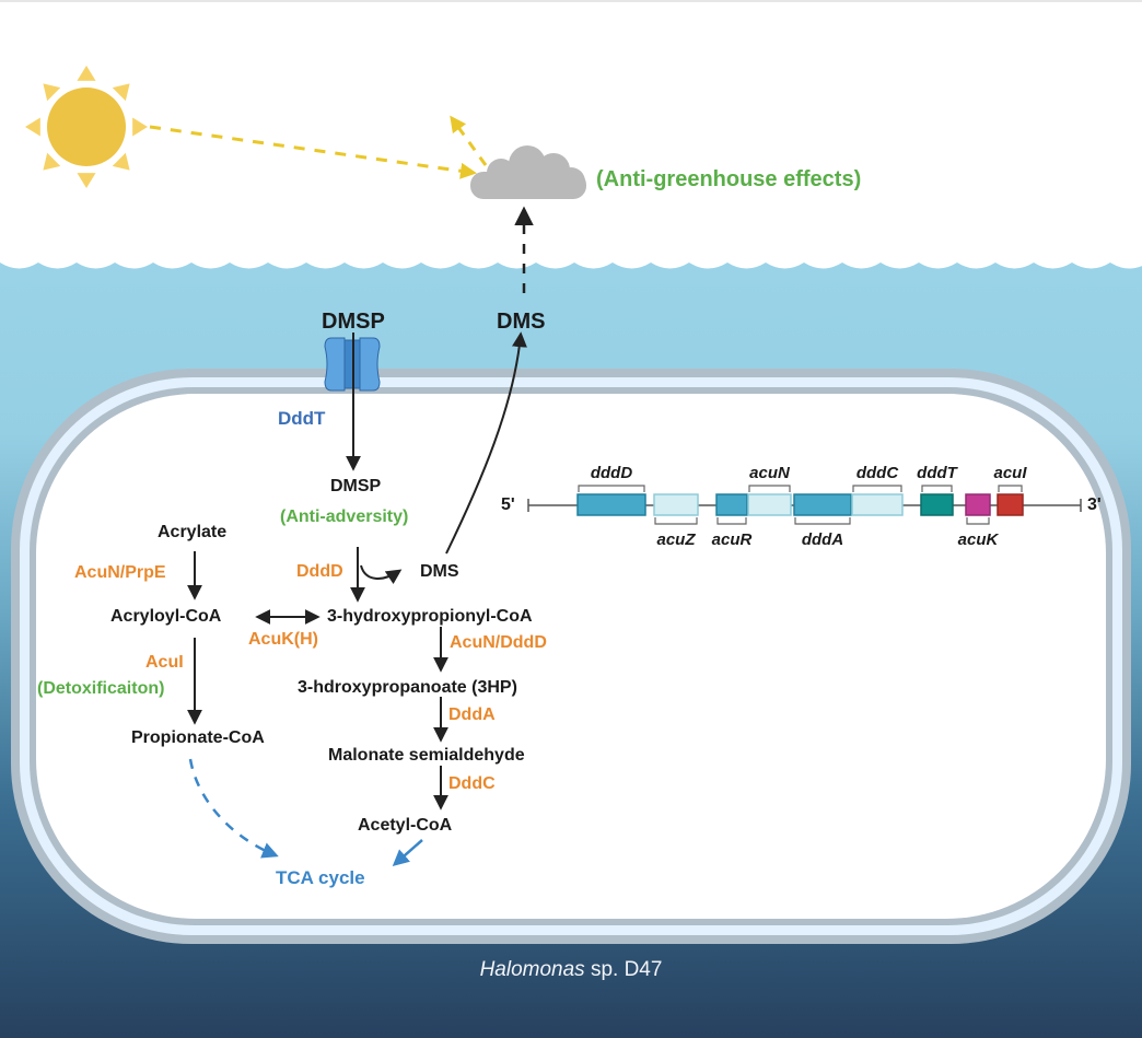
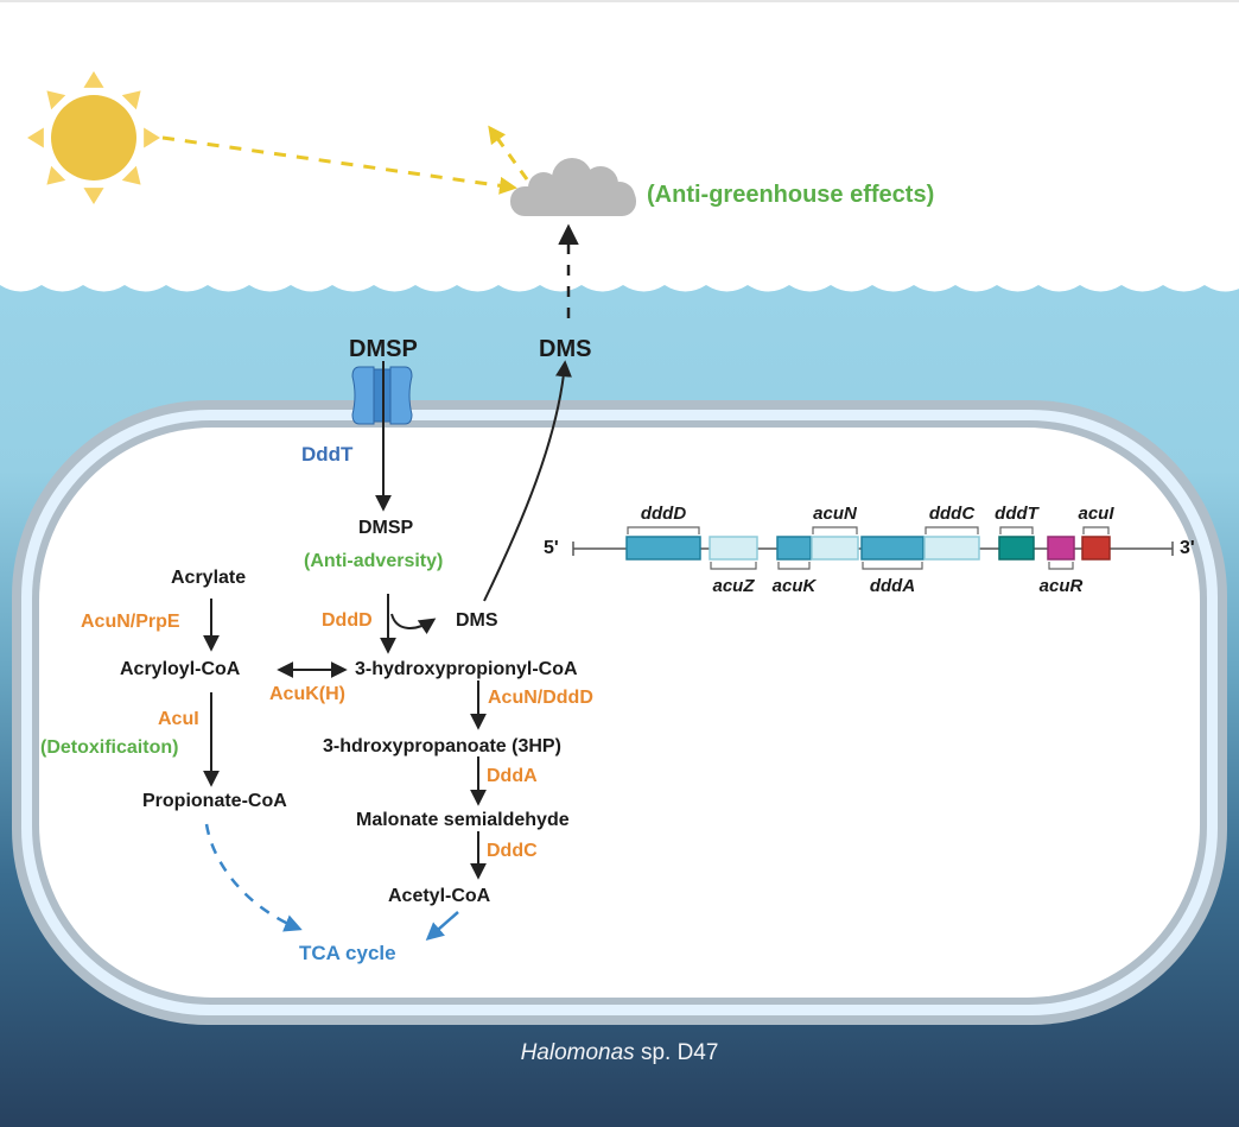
  (Anti-greenhouse effects)
  DMSP
  DMS
  DddT
  DMSP
  (Anti-adversity)
  DddD
  DMS
  Acrylate
  AcuN/PrpE
  Acryloyl-CoA
  AcuK(H)
  3-hydroxypropionyl-CoA
  AcuI
  (Detoxificaiton)
  AcuN/DddD
  3-hdroxypropanoate (3HP)
  Propionate-CoA
  DddA
  Malonate semialdehyde
  DddC
  Acetyl-CoA
  TCA cycle
  5'
  3'
  dddD
  acuZ
- acuR
+ acuK
  acuN
  dddA
  dddC
  dddT
- acuK
+ acuR
  acuI
  Halomonas sp. D47
